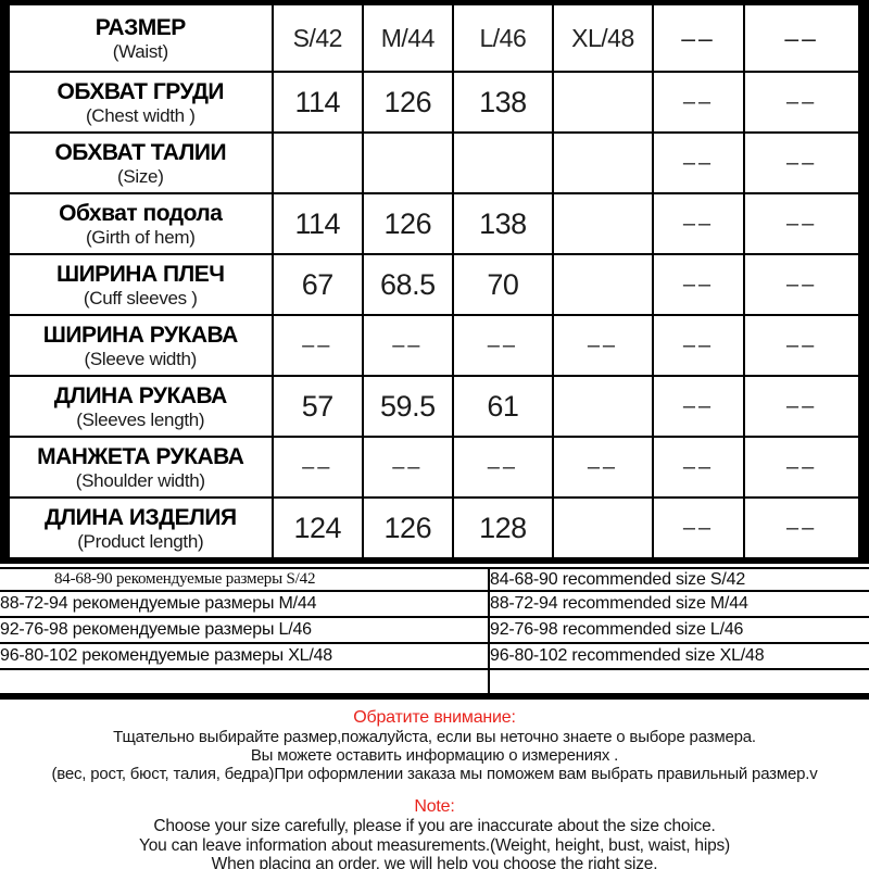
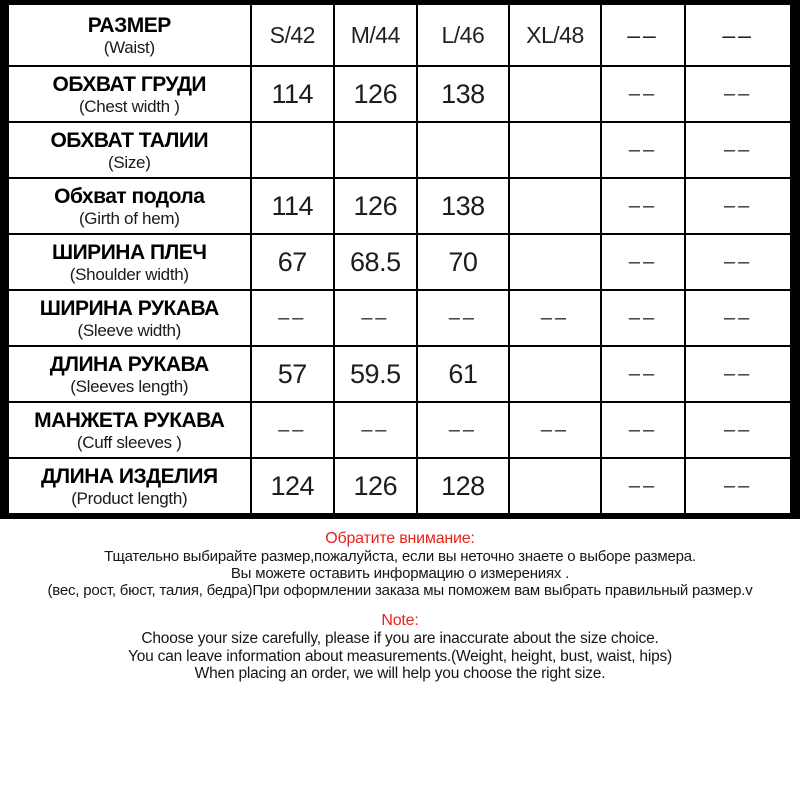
  РАЗМЕР (Waist)	S/42	M/44	L/46	XL/48	––	––
  ОБХВАТ ГРУДИ (Chest width )	114	126	138		––	––
  ОБХВАТ ТАЛИИ (Size)					––	––
  Обхват подола (Girth of hem)	114	126	138		––	––
- ШИРИНА ПЛЕЧ (Cuff sleeves )	67	68.5	70		––	––
+ ШИРИНА ПЛЕЧ (Shoulder width)	67	68.5	70		––	––
  ШИРИНА РУКАВА (Sleeve width)	––	––	––	––	––	––
  ДЛИНА РУКАВА (Sleeves length)	57	59.5	61		––	––
- МАНЖЕТА РУКАВА (Shoulder width)	––	––	––	––	––	––
+ МАНЖЕТА РУКАВА (Cuff sleeves )	––	––	––	––	––	––
  ДЛИНА ИЗДЕЛИЯ (Product length)	124	126	128		––	––
- 84-68-90 рекомендуемые размеры S/42	84-68-90 recommended size S/42
- 88-72-94 рекомендуемые размеры M/44	88-72-94 recommended size M/44
- 92-76-98 рекомендуемые размеры L/46	92-76-98 recommended size L/46
- 96-80-102 рекомендуемые размеры XL/48	96-80-102 recommended size XL/48
  Обратите внимание:
  Тщательно выбирайте размер,пожалуйста, если вы неточно знаете о выборе размера.
  Вы можете оставить информацию о измерениях .
  (вес, рост, бюст, талия, бедра)При оформлении заказа мы поможем вам выбрать правильный размер.v
  Note:
  Choose your size carefully, please if you are inaccurate about the size choice.
  You can leave information about measurements.(Weight, height, bust, waist, hips)
  When placing an order, we will help you choose the right size.
